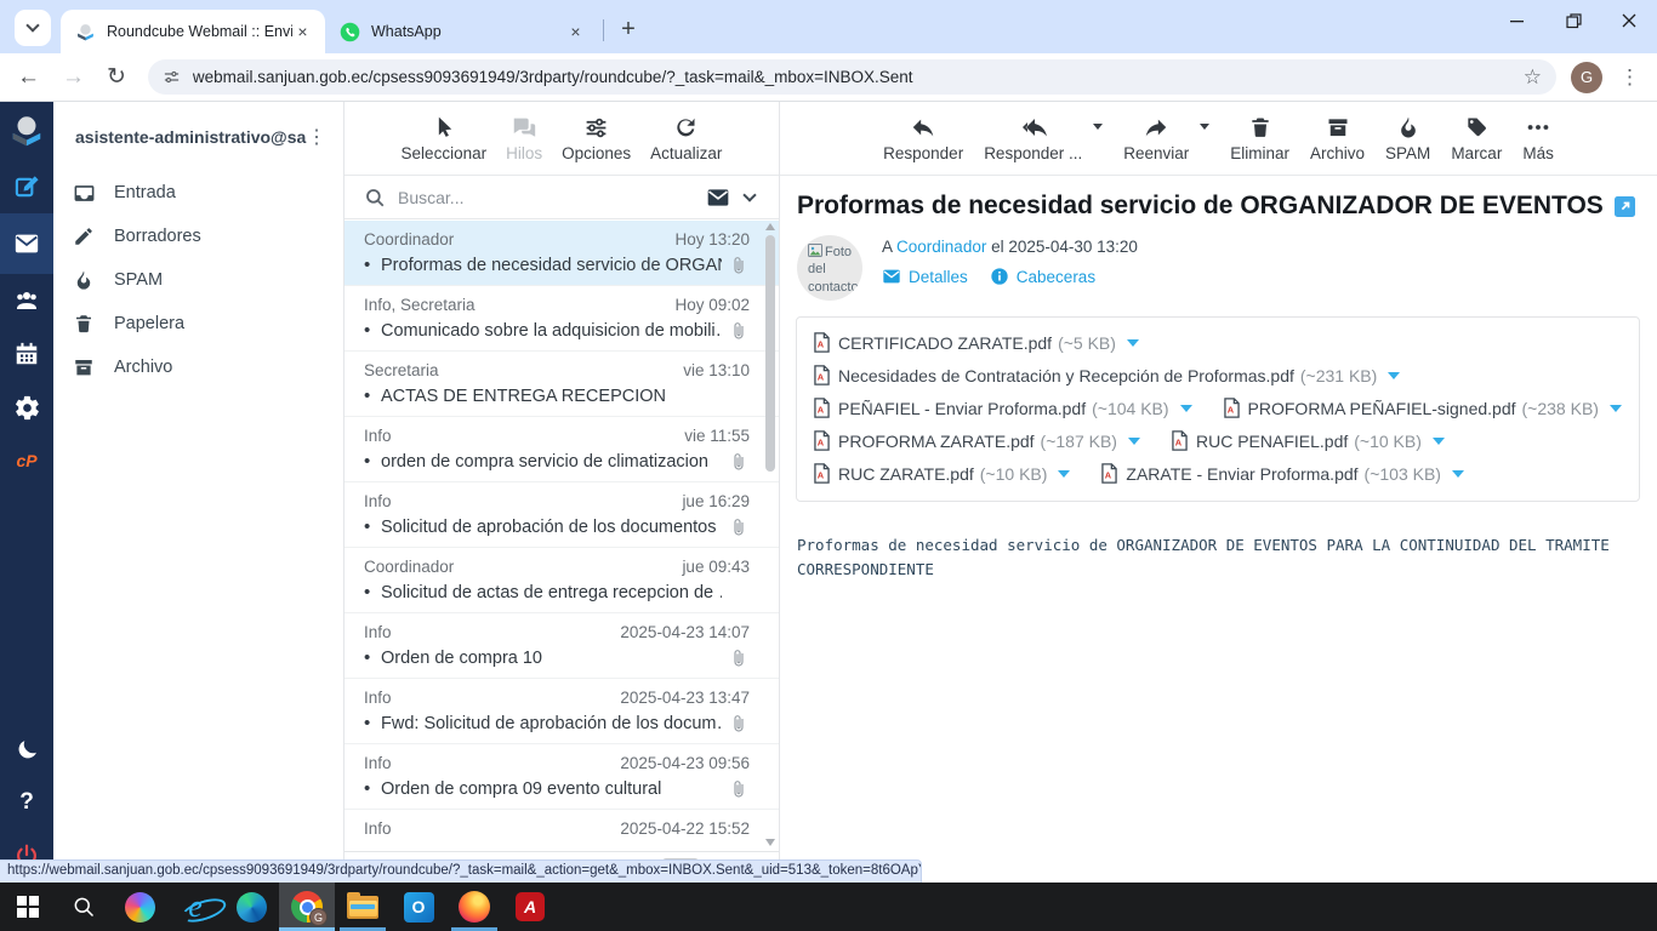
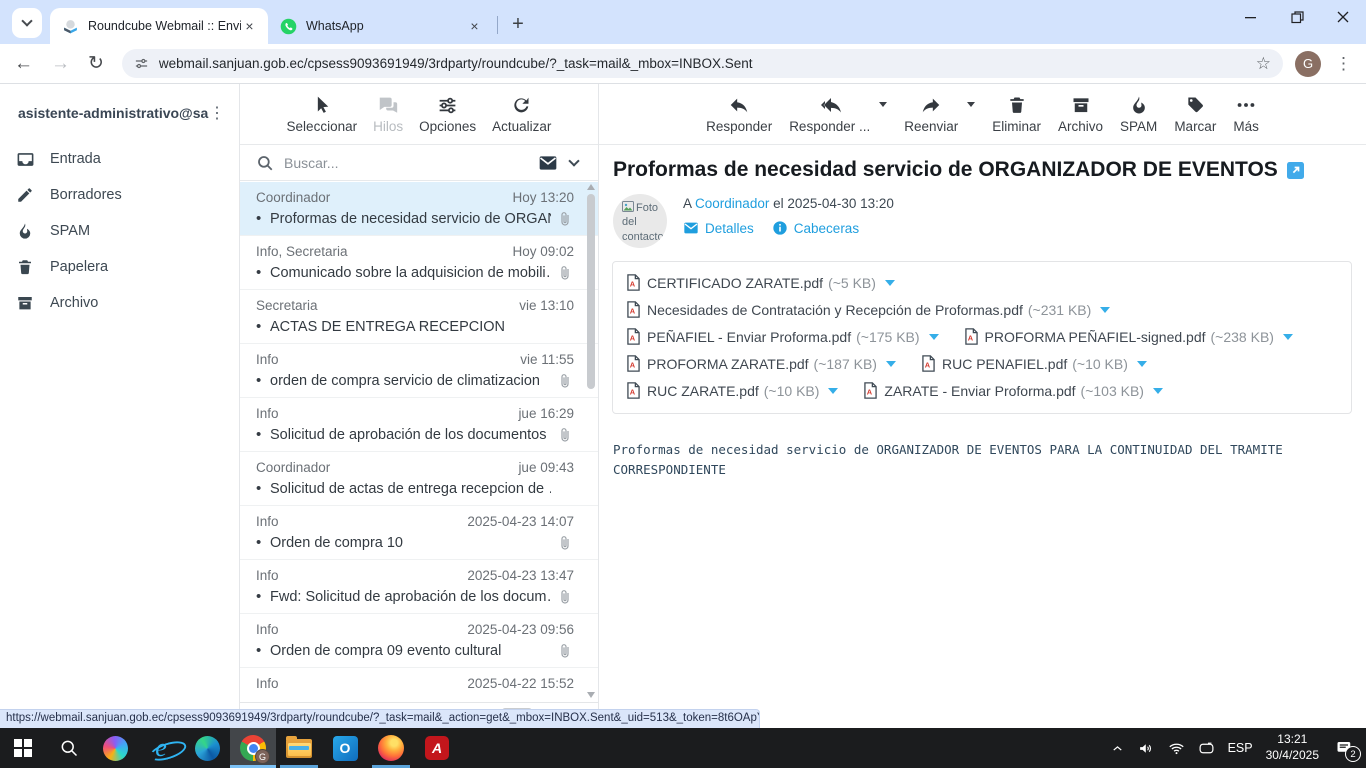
  Roundcube Webmail :: Envi
  ×
  WhatsApp
  ×
  +
  ←
  →
  ↻
  webmail.sanjuan.gob.ec/cpsess9093691949/3rdparty/roundcube/?_task=mail&_mbox=INBOX.Sent
  ☆
  G
  ⋮
- cP
- ?
  asistente-administrativo@sa
  ⋮
  Entrada
  Borradores
  SPAM
  Papelera
  Archivo
  Seleccionar
  Hilos
  Opciones
  Actualizar
  Buscar...
  Coordinador
  Hoy 13:20
  •
  Proformas de necesidad servicio de ORGA
  Info, Secretaria
  Hoy 09:02
  •
  Comunicado sobre la adquisicion de mobili
  Secretaria
  vie 13:10
  •
  ACTAS DE ENTREGA RECEPCION
  Info
  vie 11:55
  •
  orden de compra servicio de climatizacion
  Info
  jue 16:29
  •
  Solicitud de aprobación de los documentos
  Coordinador
  jue 09:43
  •
  Solicitud de actas de entrega recepcion de
  Info
  2025-04-23 14:07
  •
  Orden de compra 10
  Info
  2025-04-23 13:47
  •
  Fwd: Solicitud de aprobación de los docum
  Info
  2025-04-23 09:56
  •
  Orden de compra 09 evento cultural
  Info
  2025-04-22 15:52
  Responder
  Responder ...
  Reenviar
  Eliminar
  Archivo
  SPAM
  Marcar
  Más
  Proformas de necesidad servicio de ORGANIZADOR DE EVENTOS
  Foto del contacto
  A Coordinador el 2025-04-30 13:20
  Detalles
  Cabeceras
  A
  CERTIFICADO ZARATE.pdf
  (~5 KB)
  A
  Necesidades de Contratación y Recepción de Proformas.pdf
  (~231 KB)
  A
  PEÑAFIEL - Enviar Proforma.pdf
- (~104 KB)
+ (~175 KB)
  A
  PROFORMA PEÑAFIEL-signed.pdf
  (~238 KB)
  A
  PROFORMA ZARATE.pdf
  (~187 KB)
  A
  RUC PENAFIEL.pdf
  (~10 KB)
  A
  RUC ZARATE.pdf
  (~10 KB)
  A
  ZARATE - Enviar Proforma.pdf
  (~103 KB)
  Proformas de necesidad servicio de ORGANIZADOR DE EVENTOS PARA LA CONTINUIDAD DEL TRAMITE
  CORRESPONDIENTE
  https://webmail.sanjuan.gob.ec/cpsess9093691949/3rdparty/roundcube/?_task=mail&_action=get&_mbox=INBOX.Sent&_uid=513&_token=8t6OAp
  e
  G
  O
  A
+ ESP
+ 13:21
+ 30/4/2025
+ 2
